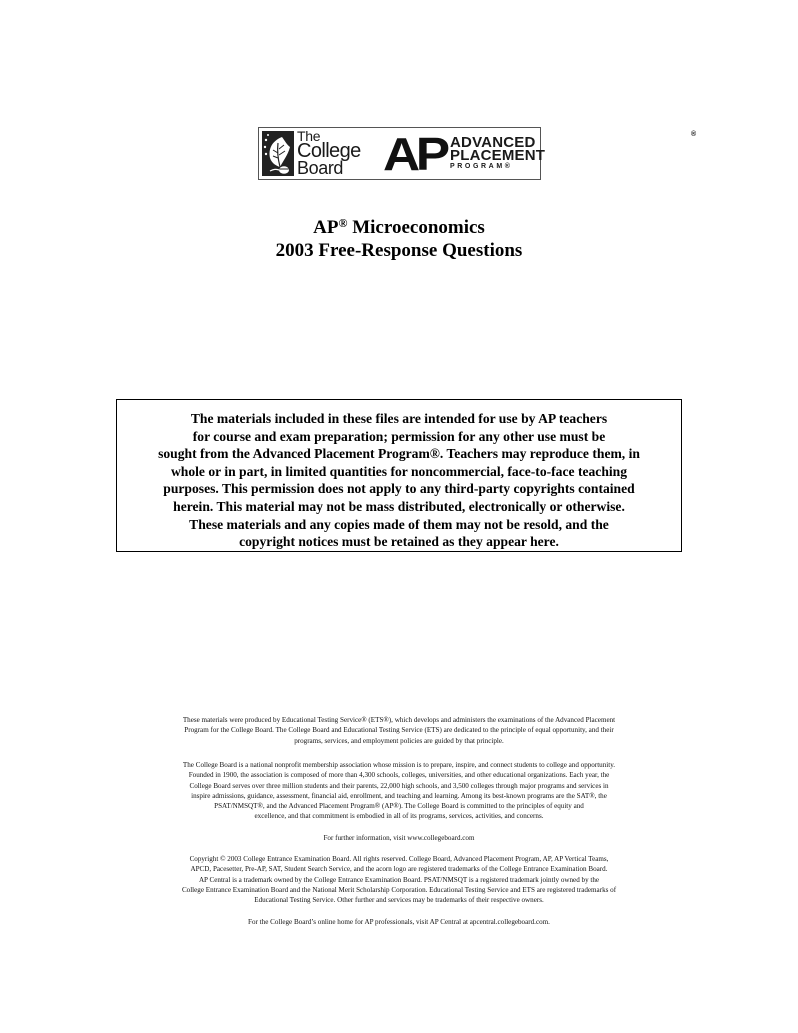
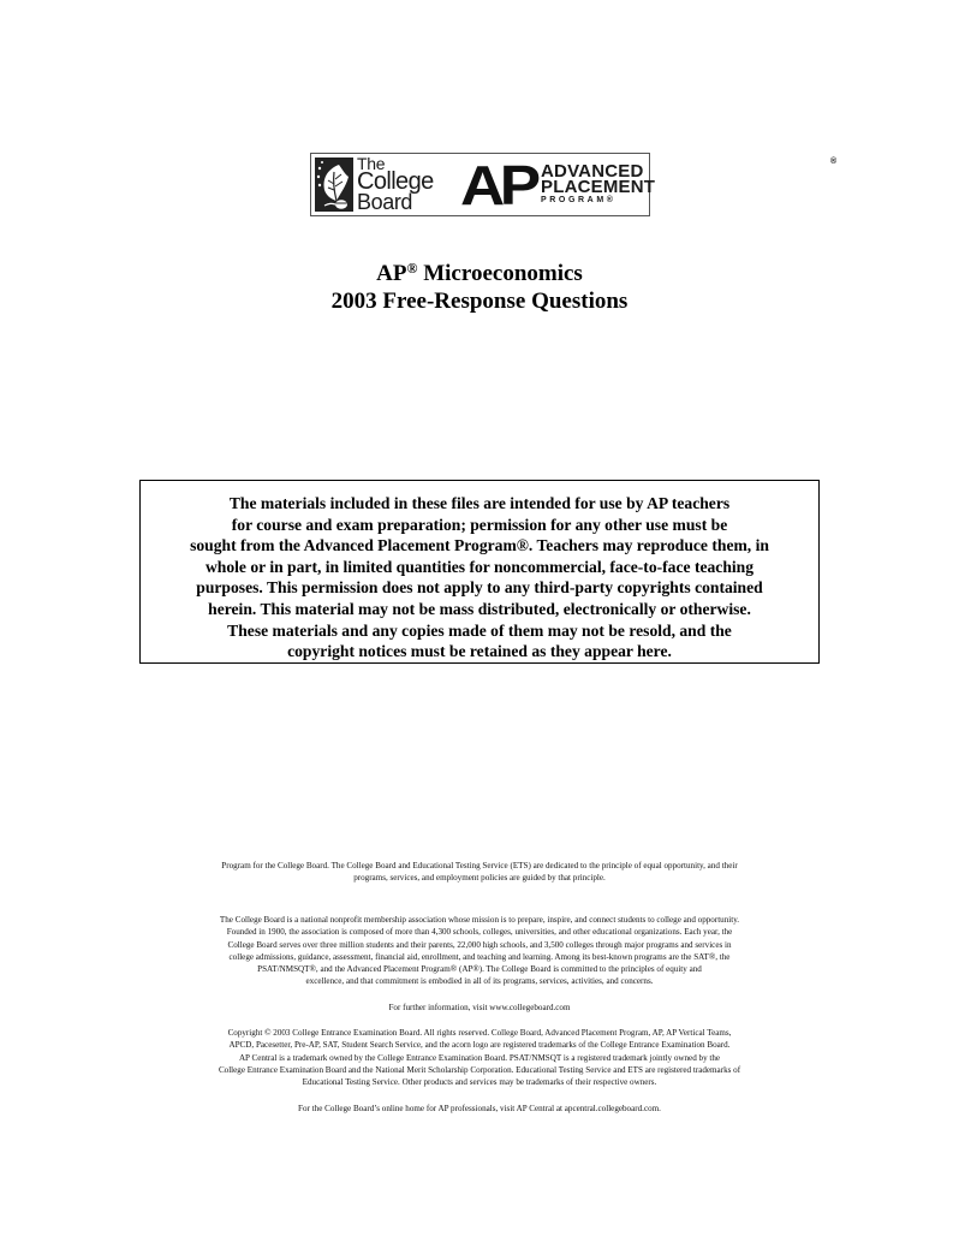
  The
  College
  Board
  AP
  ADVANCED
  PLACEMENT
  AP® Microeconomics
  2003 Free-Response Questions
  The materials included in these files are intended for use by AP teachers
  for course and exam preparation; permission for any other use must be
  sought from the Advanced Placement Program®. Teachers may reproduce them, in
  whole or in part, in limited quantities for noncommercial, face-to-face teaching
  purposes. This permission does not apply to any third-party copyrights contained
  herein. This material may not be mass distributed, electronically or otherwise.
  These materials and any copies made of them may not be resold, and the
  copyright notices must be retained as they appear here.
- These materials were produced by Educational Testing Service® (ETS®), which develops and administers the examinations of the Advanced Placement
  Program for the College Board. The College Board and Educational Testing Service (ETS) are dedicated to the principle of equal opportunity, and their
  programs, services, and employment policies are guided by that principle.
  The College Board is a national nonprofit membership association whose mission is to prepare, inspire, and connect students to college and opportunity.
  Founded in 1900, the association is composed of more than 4,300 schools, colleges, universities, and other educational organizations. Each year, the
  College Board serves over three million students and their parents, 22,000 high schools, and 3,500 colleges through major programs and services in
- inspire admissions, guidance, assessment, financial aid, enrollment, and teaching and learning. Among its best-known programs are the SAT®, the
+ college admissions, guidance, assessment, financial aid, enrollment, and teaching and learning. Among its best-known programs are the SAT®, the
  PSAT/NMSQT®, and the Advanced Placement Program® (AP®). The College Board is committed to the principles of equity and
  excellence, and that commitment is embodied in all of its programs, services, activities, and concerns.
  For further information, visit www.collegeboard.com
  Copyright © 2003 College Entrance Examination Board. All rights reserved. College Board, Advanced Placement Program, AP, AP Vertical Teams,
  APCD, Pacesetter, Pre-AP, SAT, Student Search Service, and the acorn logo are registered trademarks of the College Entrance Examination Board.
  AP Central is a trademark owned by the College Entrance Examination Board. PSAT/NMSQT is a registered trademark jointly owned by the
  College Entrance Examination Board and the National Merit Scholarship Corporation. Educational Testing Service and ETS are registered trademarks of
- Educational Testing Service. Other further and services may be trademarks of their respective owners.
+ Educational Testing Service. Other products and services may be trademarks of their respective owners.
  For the College Board’s online home for AP professionals, visit AP Central at apcentral.collegeboard.com.
